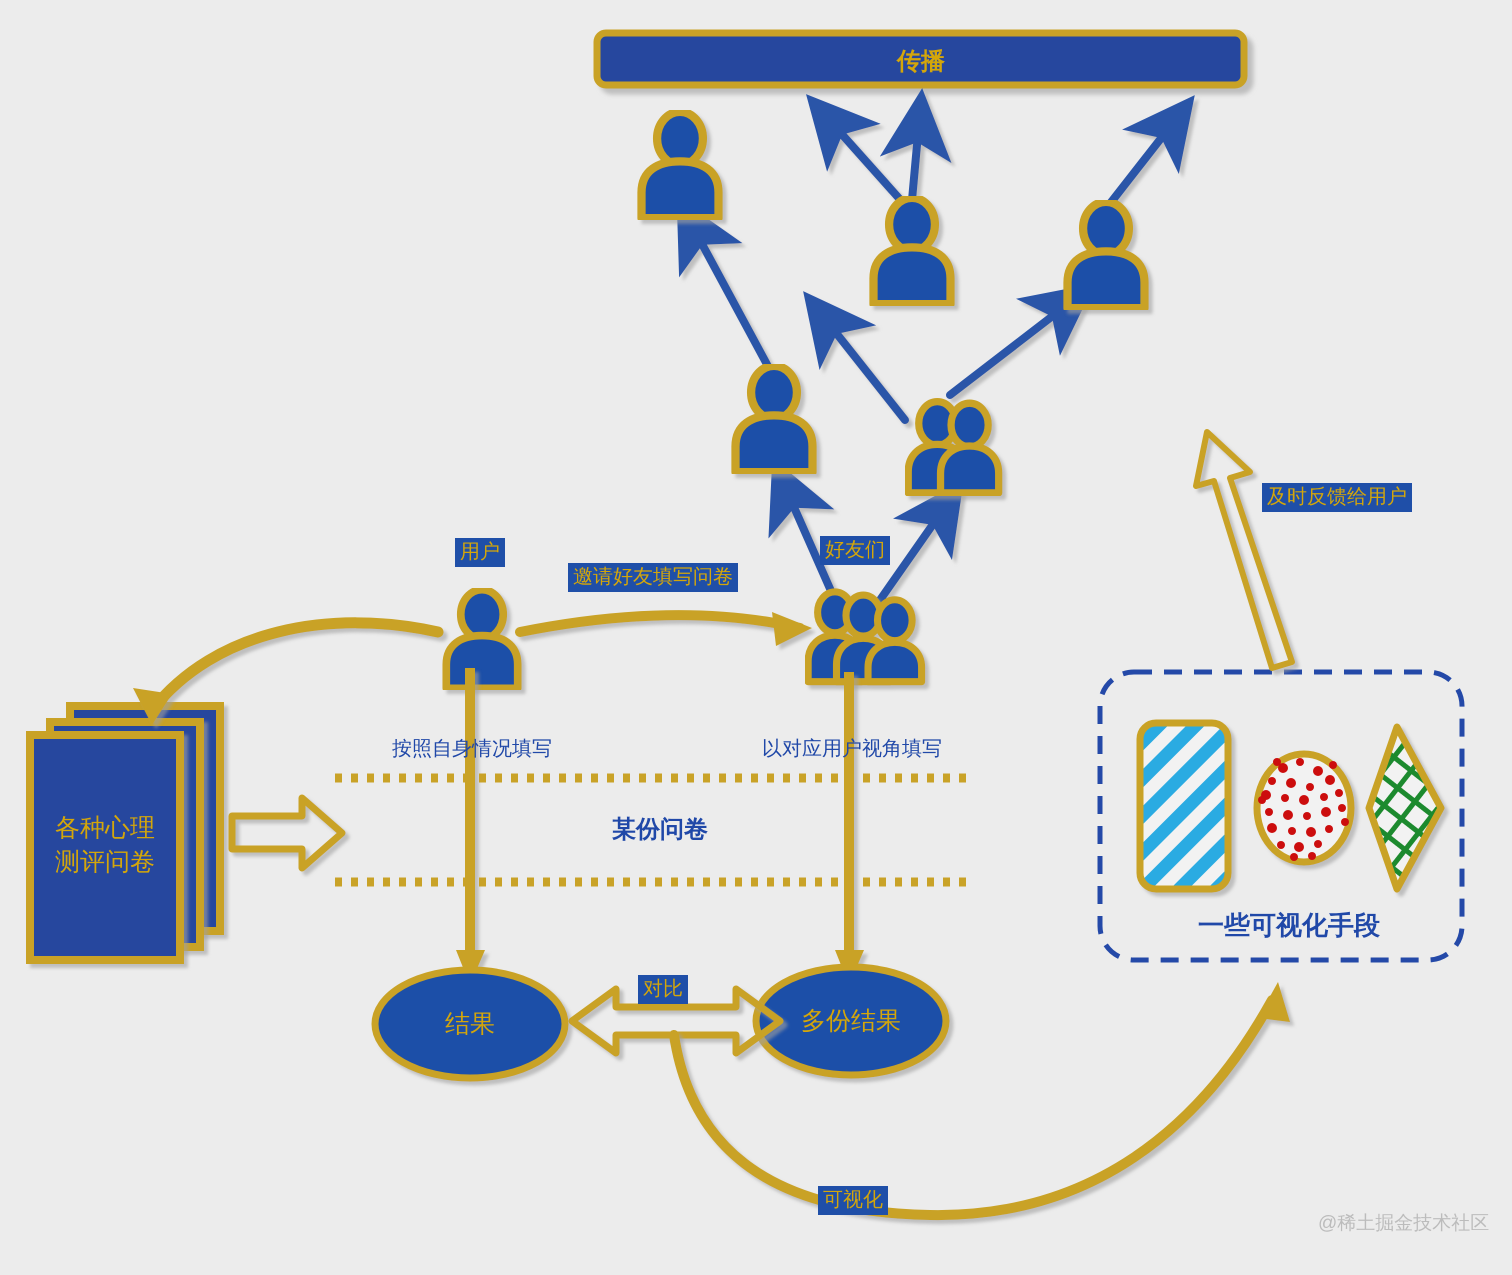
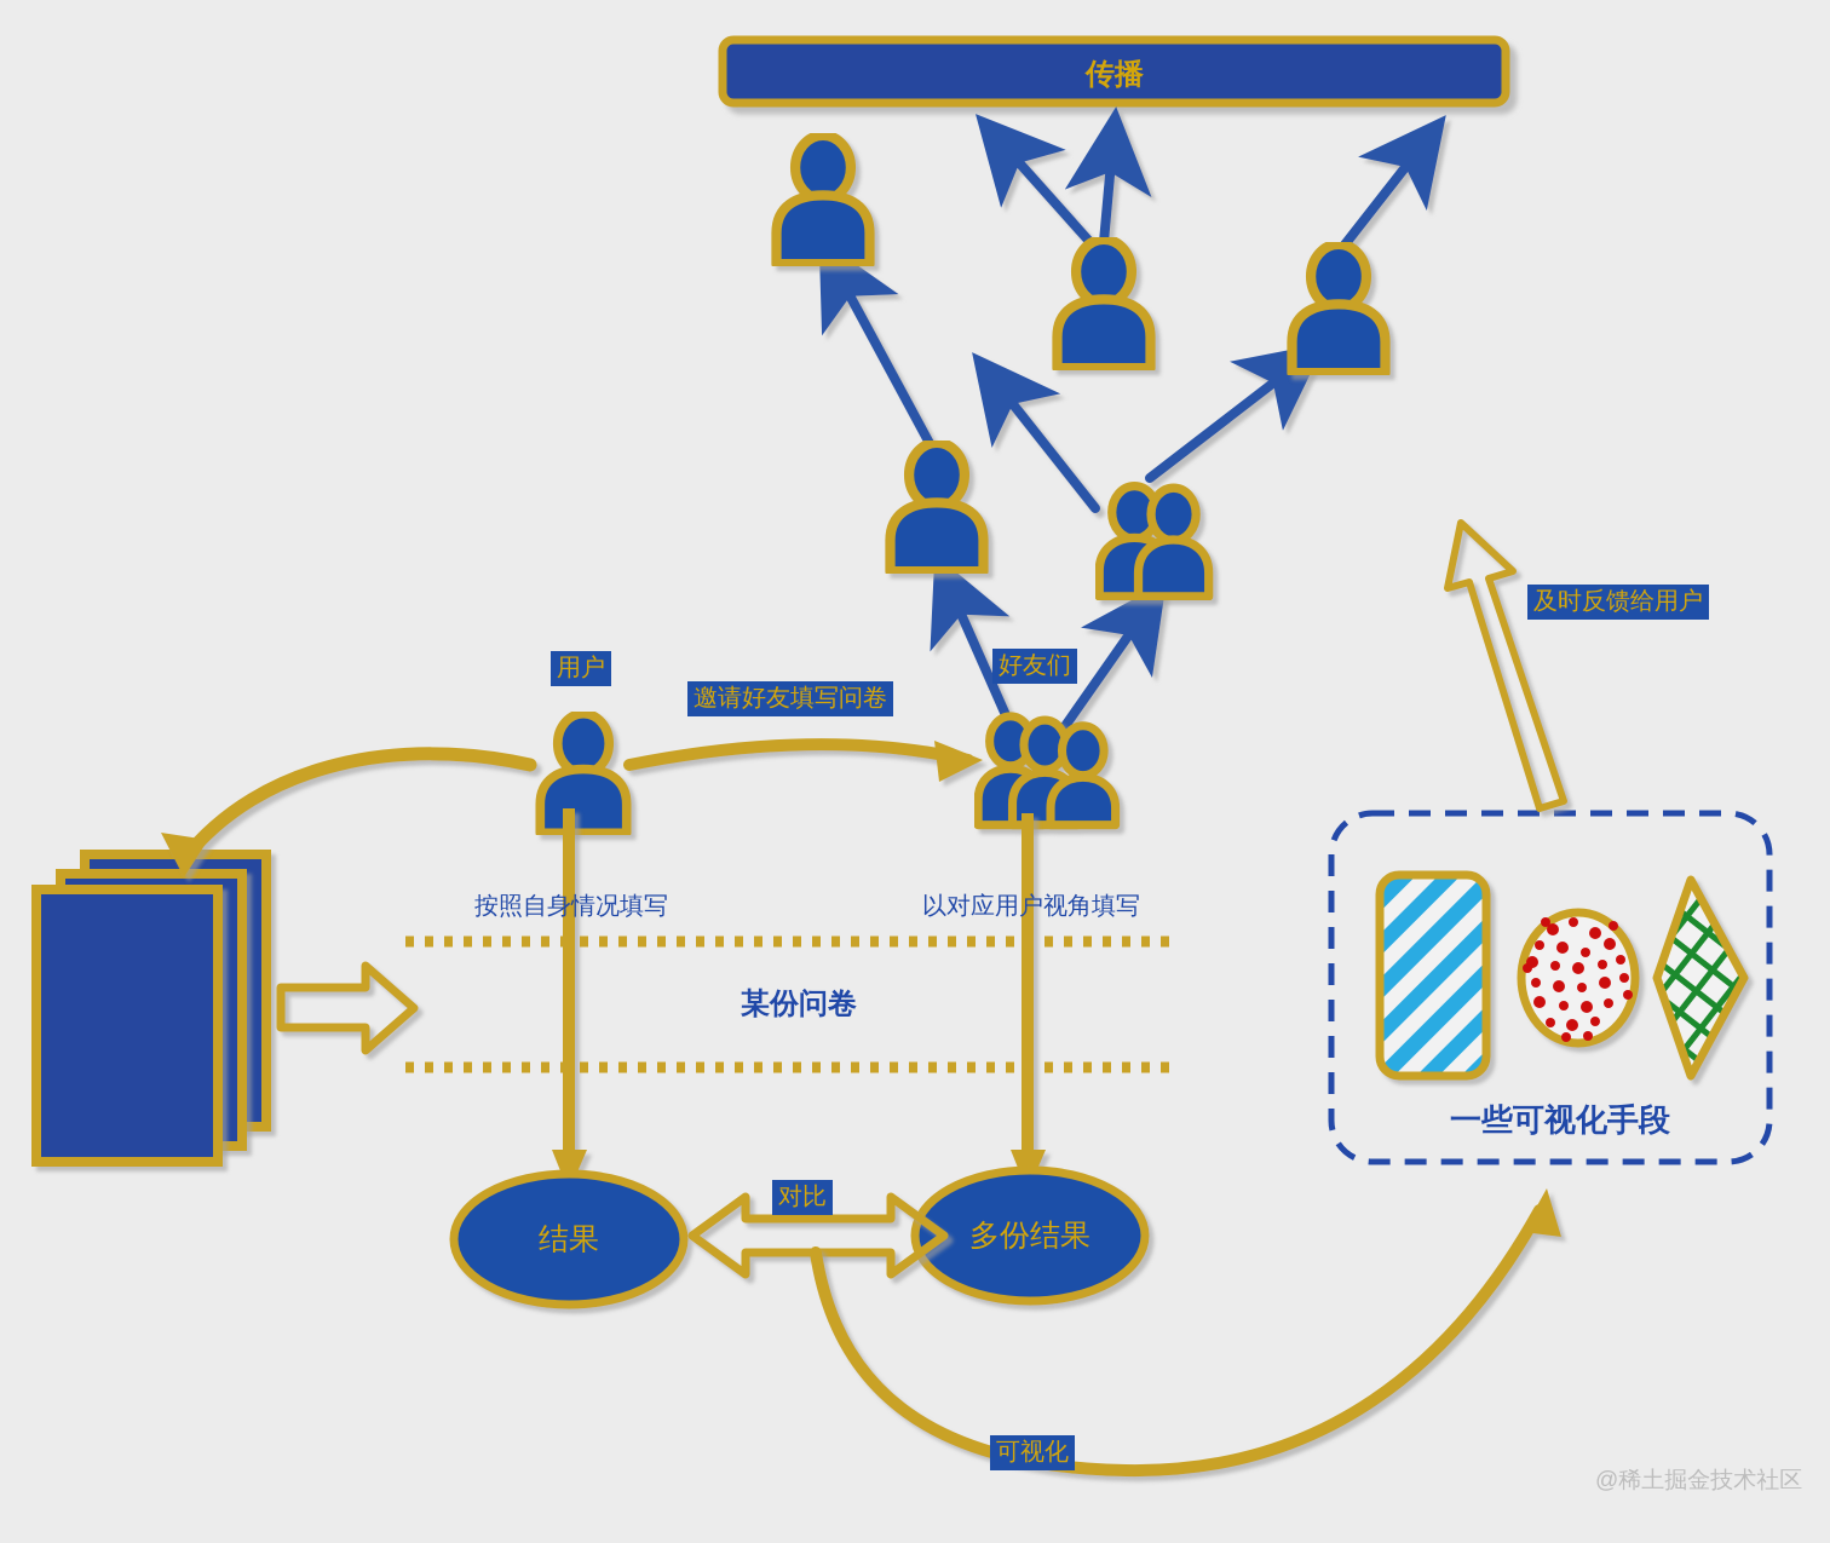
  传播
  用户
  邀请好友填写问卷
  好友们
  及时反馈给用户
  对比
  可视化
  按照自身情况填写
  以对应用户视角填写
  某份问卷
  一些可视化手段
- 各种心理
- 测评问卷
  结果
  多份结果
  @稀土掘金技术社区
